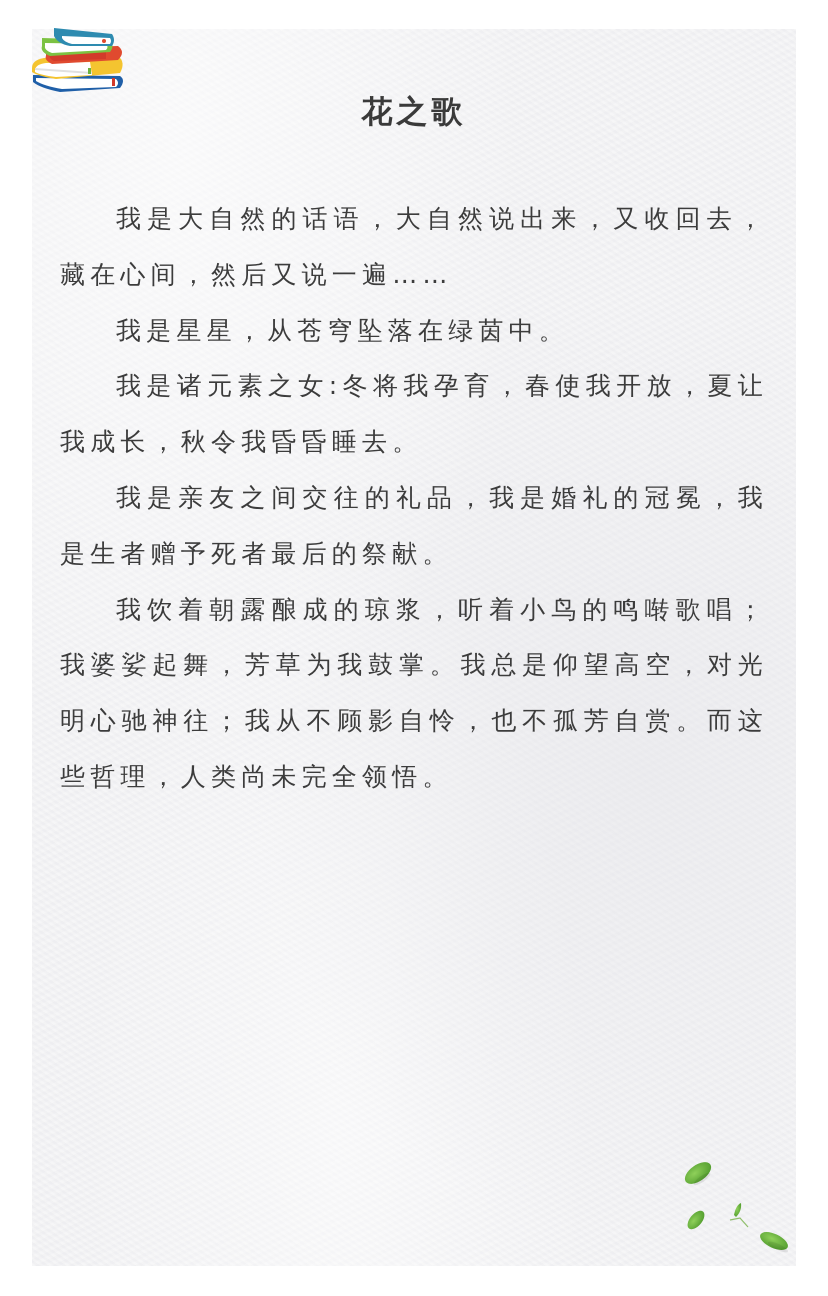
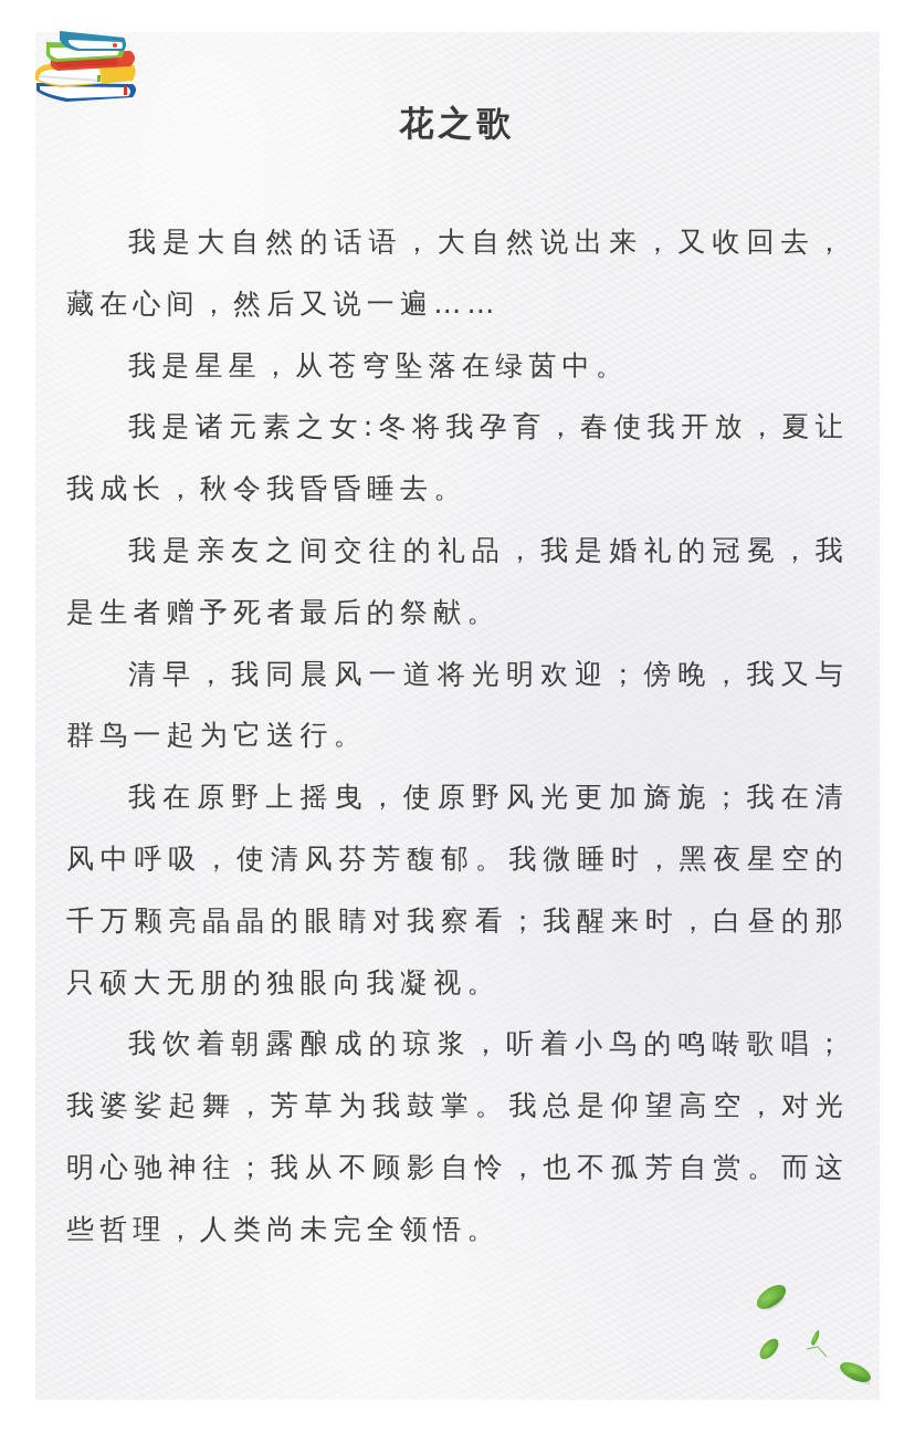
  花之歌
  我是大自然的话语，大自然说出来，又收回去，藏在心间，然后又说一遍……
  我是星星，从苍穹坠落在绿茵中。
  我是诸元素之女:冬将我孕育，春使我开放，夏让我成长，秋令我昏昏睡去。
  我是亲友之间交往的礼品，我是婚礼的冠冕，我是生者赠予死者最后的祭献。
+ 清早，我同晨风一道将光明欢迎；傍晚，我又与群鸟一起为它送行。
+ 我在原野上摇曳，使原野风光更加旖旎；我在清风中呼吸，使清风芬芳馥郁。我微睡时，黑夜星空的千万颗亮晶晶的眼睛对我察看；我醒来时，白昼的那只硕大无朋的独眼向我凝视。
  我饮着朝露酿成的琼浆，听着小鸟的鸣啭歌唱；我婆娑起舞，芳草为我鼓掌。我总是仰望高空，对光明心驰神往；我从不顾影自怜，也不孤芳自赏。而这些哲理，人类尚未完全领悟。
